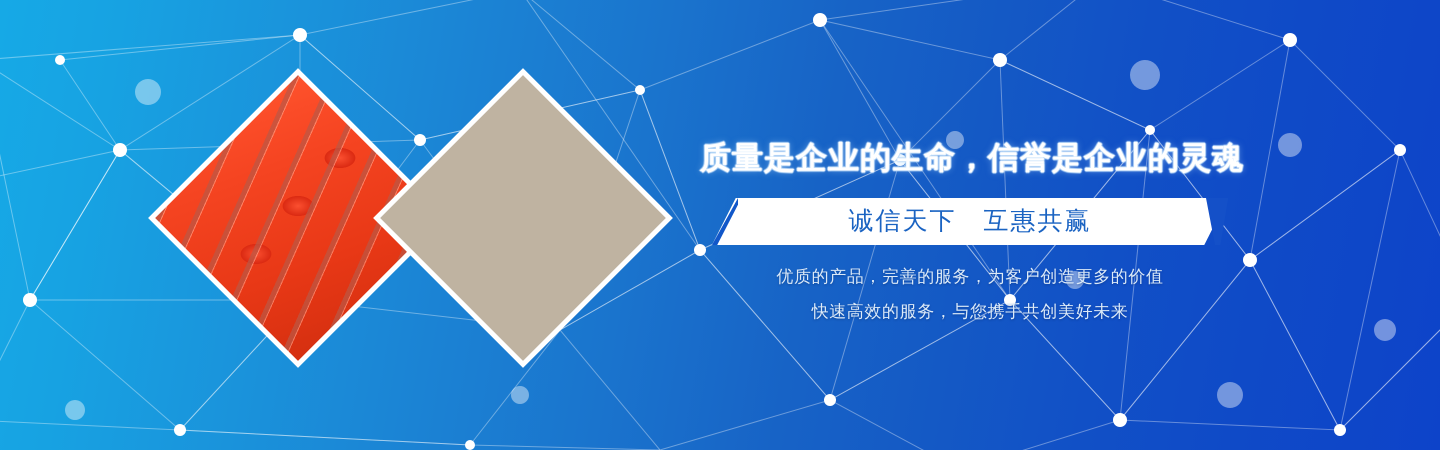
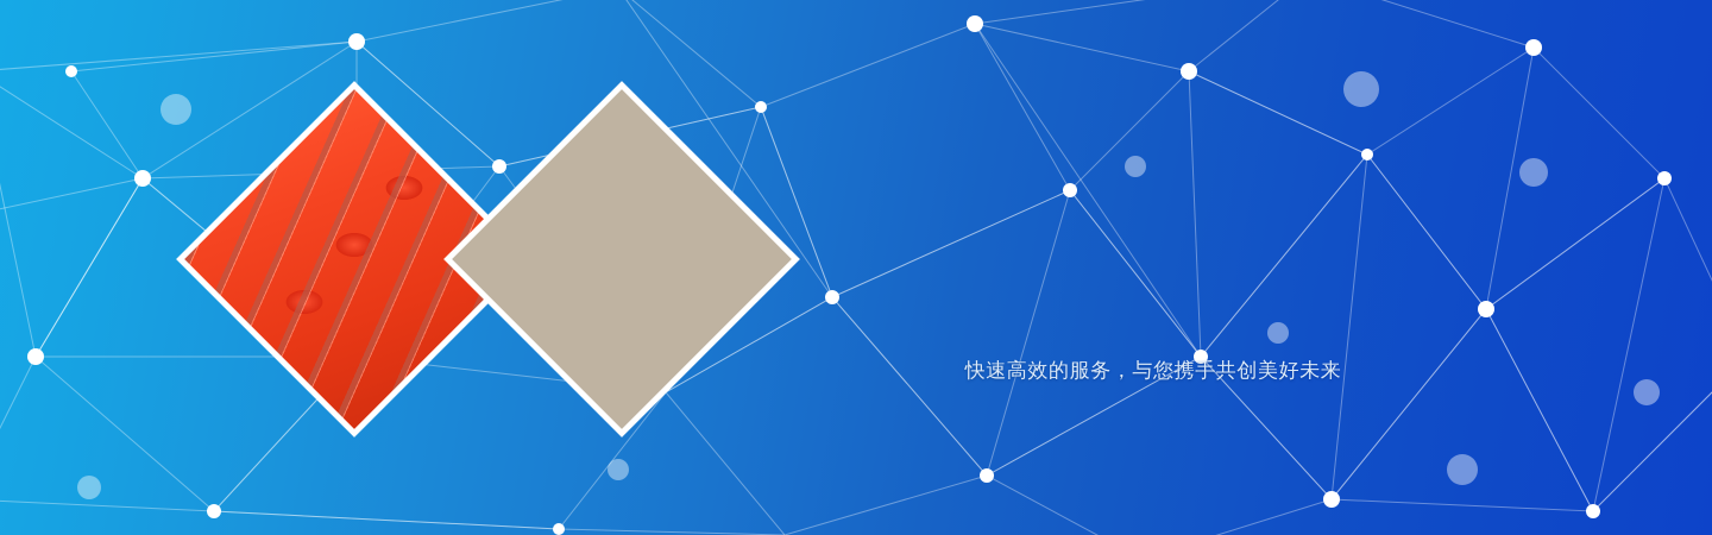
- 质量是企业的生命，信誉是企业的灵魂
- 诚信天下 互惠共赢
- 优质的产品，完善的服务，为客户创造更多的价值
  快速高效的服务，与您携手共创美好未来
